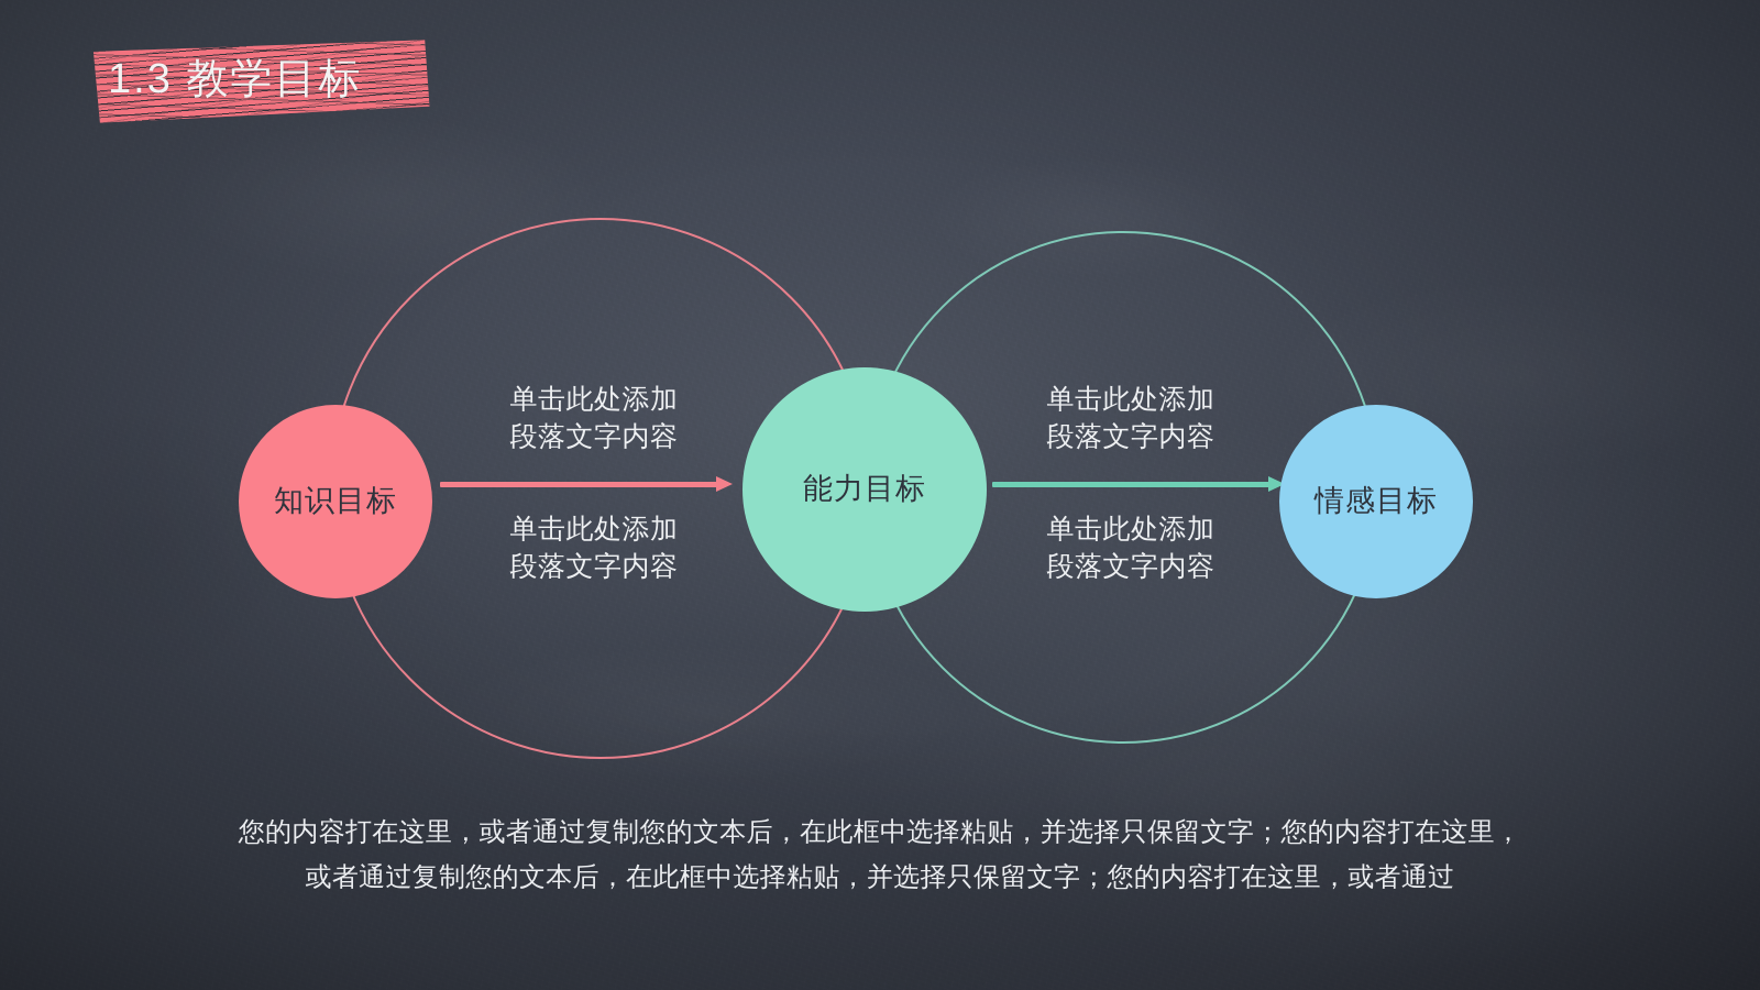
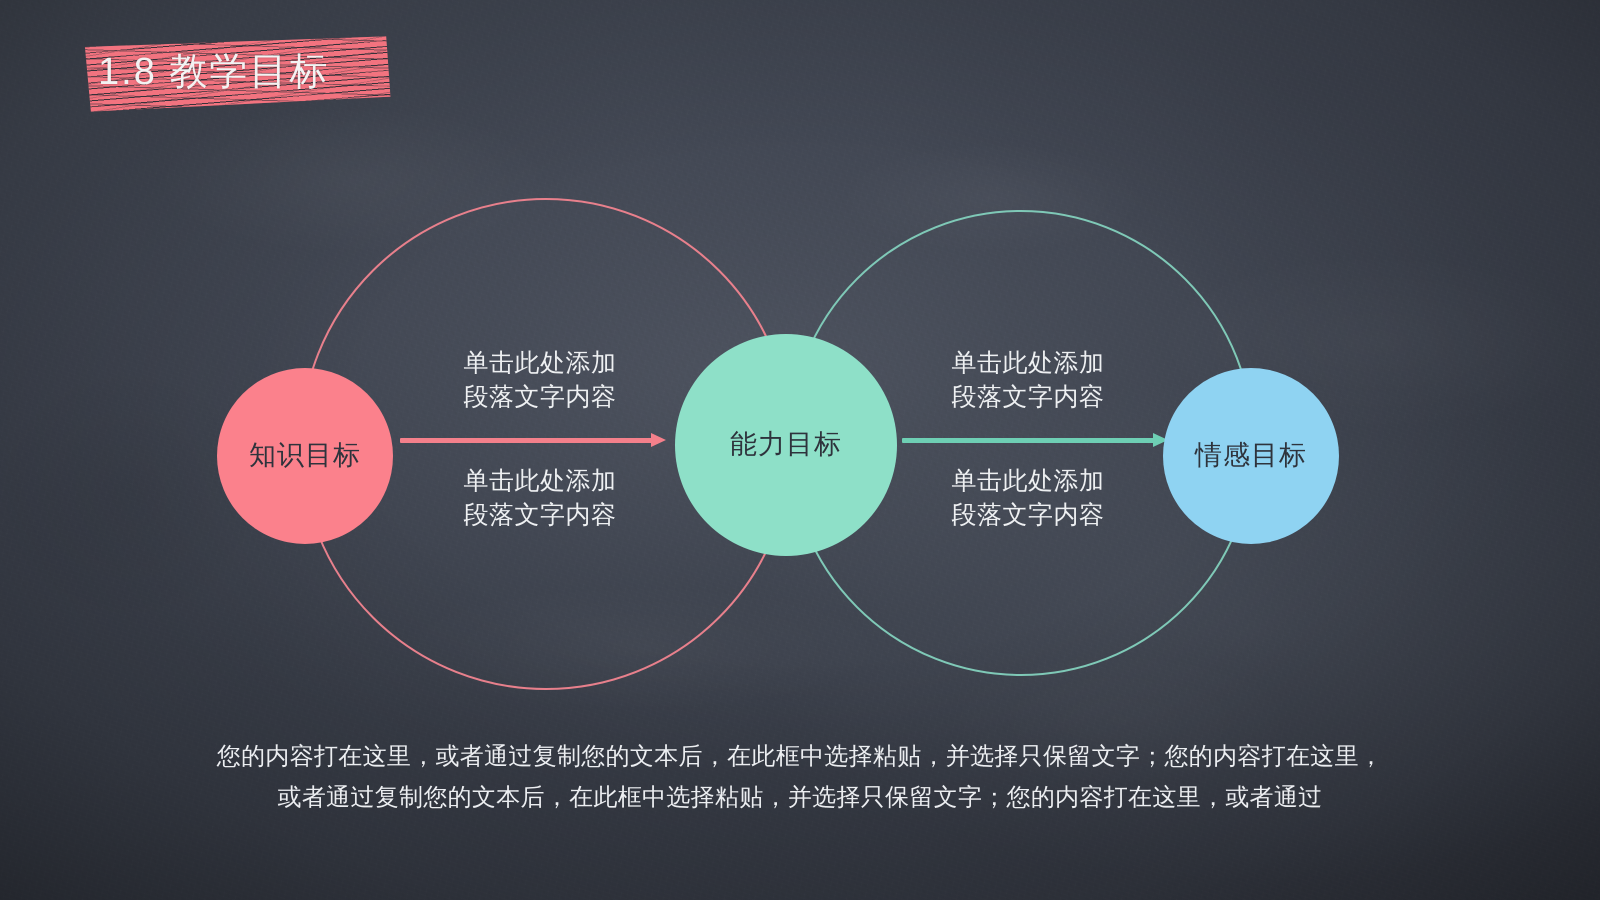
- 1.3 教学目标
+ 1.8 教学目标
  知识目标
  能力目标
  情感目标
  单击此处添加
  段落文字内容
  单击此处添加
  段落文字内容
  单击此处添加
  段落文字内容
  单击此处添加
  段落文字内容
  您的内容打在这里，或者通过复制您的文本后，在此框中选择粘贴，并选择只保留文字；您的内容打在这里，
  或者通过复制您的文本后，在此框中选择粘贴，并选择只保留文字；您的内容打在这里，或者通过
